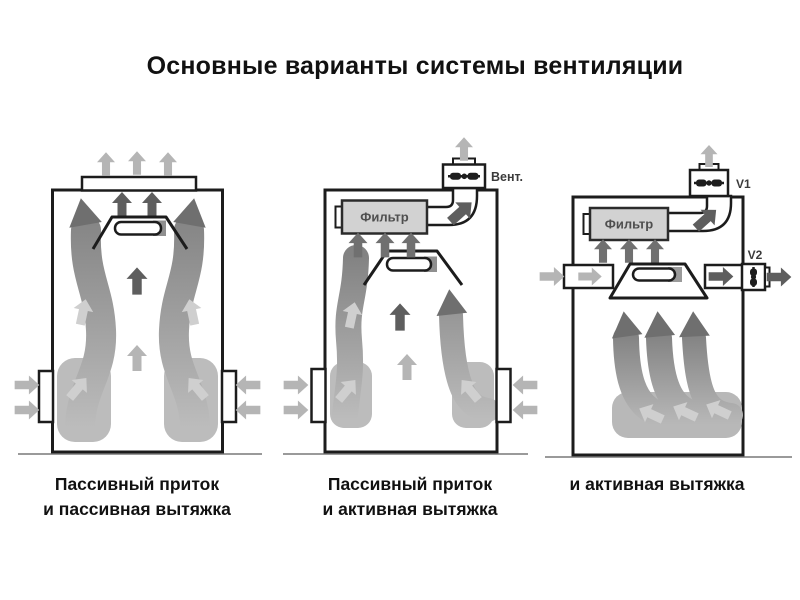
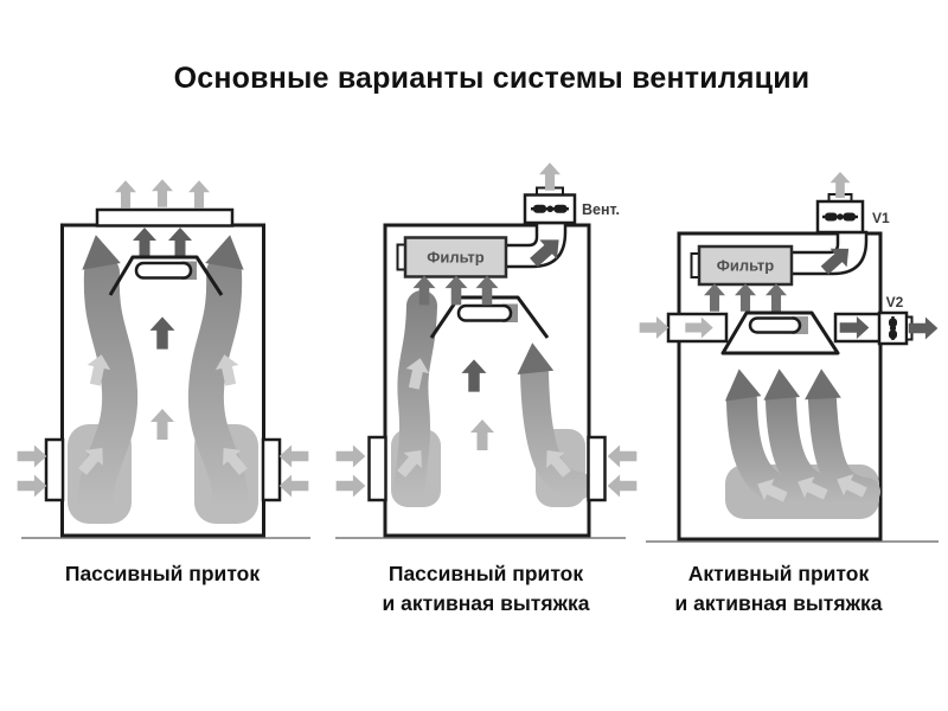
  Основные варианты системы вентиляции
  Фильтр
  Вент.
  Фильтр
  V1
  V2
  Пассивный приток
- и пассивная вытяжка
  Пассивный приток
  и активная вытяжка
+ Активный приток
  и активная вытяжка
